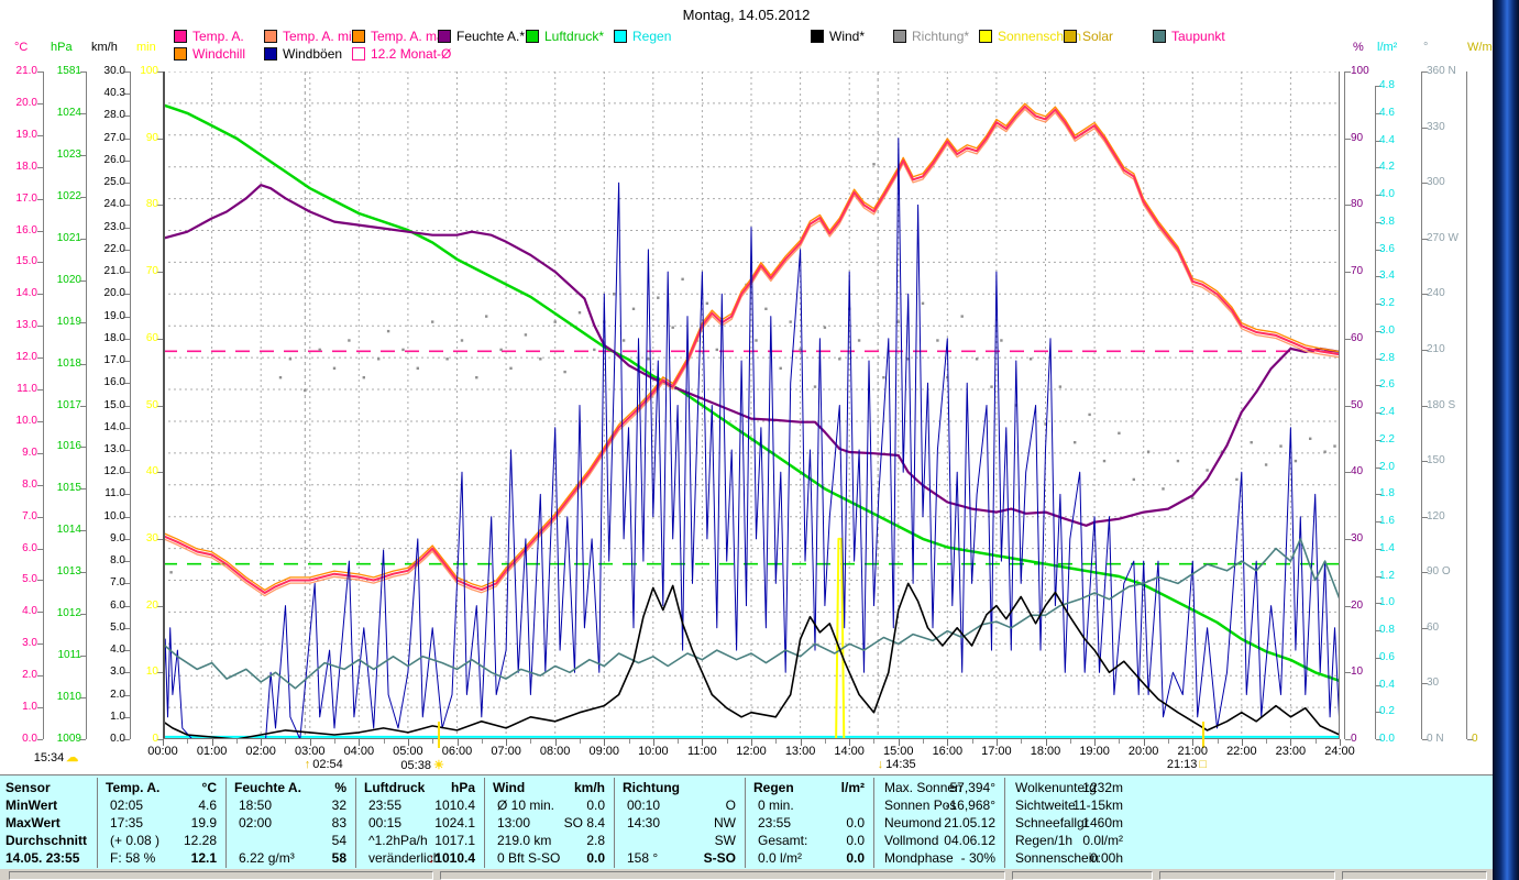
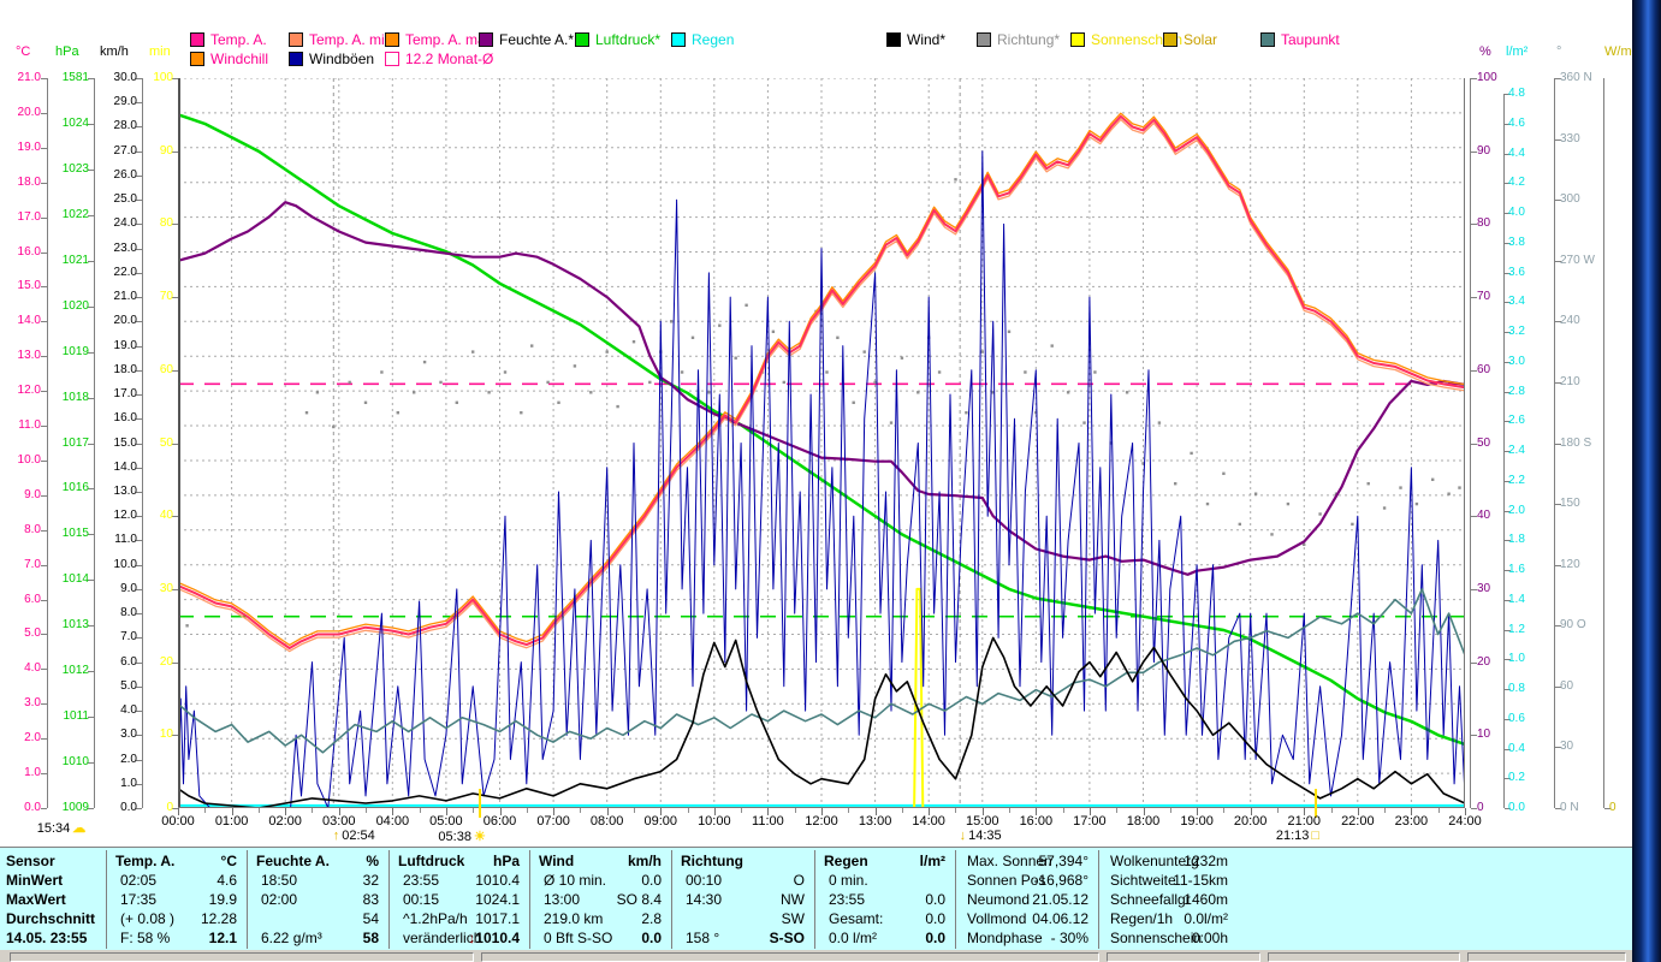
- Montag, 14.05.2012
  Temp. A.
  Temp. A. mi
  Temp. A. m
  Feuchte A.*
  Luftdruck*
  Regen
  Wind*
  Richtung*
  Sonnenschn
  Solar
  Taupunkt
  Windchill
  Windböen
  12.2 Monat-Ø
  °C
  21.0
  20.0
  19.0
  18.0
  17.0
  16.0
  15.0
  14.0
  13.0
  12.0
  11.0
  10.0
  9.0
  8.0
  7.0
  6.0
  5.0
  4.0
  3.0
  2.0
  1.0
  0.0
  hPa
  1581
  1024
  1023
  1022
  1021
  1020
  1019
  1018
  1017
  1016
  1015
  1014
  1013
  1012
  1011
  1010
  1009
  km/h
  30.0
- 40.3
+ 29.0
  28.0
  27.0
  26.0
  25.0
  24.0
  23.0
  22.0
  21.0
  20.0
  19.0
  18.0
  17.0
  16.0
  15.0
  14.0
  13.0
  12.0
  11.0
  10.0
  9.0
  8.0
  7.0
  6.0
  5.0
  4.0
  3.0
  2.0
  1.0
  0.0
  min
  100
  90
  80
  70
  60
  50
  40
  30
  20
  10
  0
  %
  100
  90
  80
  70
  60
  50
  40
  30
  20
  10
  0
  l/m²
  4.8
  4.6
  4.4
  4.2
  4.0
  3.8
  3.6
  3.4
  3.2
  3.0
  2.8
  2.6
  2.4
  2.2
  2.0
  1.8
  1.6
  1.4
  1.2
  1.0
  0.8
  0.6
  0.4
  0.2
  0.0
  °
  360 N
  330
  300
  270 W
  240
  210
  180 S
  150
  120
  90 O
  60
  30
  0 N
  W/m
  0
  00:00
  01:00
  02:00
  03:00
  04:00
  05:00
  06:00
  07:00
  08:00
  09:00
  10:00
  11:00
  12:00
  13:00
  14:00
  15:00
  16:00
  17:00
  18:00
  19:00
  20:00
  21:00
  22:00
  23:00
  24:00
  ↑
  02:54
  05:38
  ☀
  ↓
  14:35
  21:13
  □
  15:34
  ☁
  Sensor
  MinWert
  MaxWert
  Durchschnitt
  14.05. 23:55
  Temp. A.
  °C
  02:05
  4.6
  17:35
  19.9
  (+ 0.08 )
  12.28
  F: 58 %
  12.1
  Feuchte A.
  %
  18:50
  32
  02:00
  83
  54
  6.22 g/m³
  58
  Luftdruck
  hPa
  23:55
  1010.4
  00:15
  1024.1
  ^1.2hPa/h
  1017.1
  veränderlich
  ↓1010.4
  Wind
  km/h
  Ø 10 min.
  0.0
  13:00
  SO 8.4
  219.0 km
  2.8
  0 Bft S-SO
  0.0
  Richtung
  00:10
  O
  14:30
  NW
  SW
  158 °
  S-SO
  Regen
  l/m²
  0 min.
  23:55
  0.0
  Gesamt:
  0.0
  0.0 l/m²
  0.0
  Max. Sonnen
  57,394°
  Sonnen Pos
  -16,968°
  Neumond
  21.05.12
  Vollmond
  04.06.12
  Mondphase
  - 30%
  Wolkenunterg
  1232m
  Sichtweite
  11-15km
  Schneefallgr
  1460m
  Regen/1h
  0.0l/m²
  Sonnenschein
  0:00h
